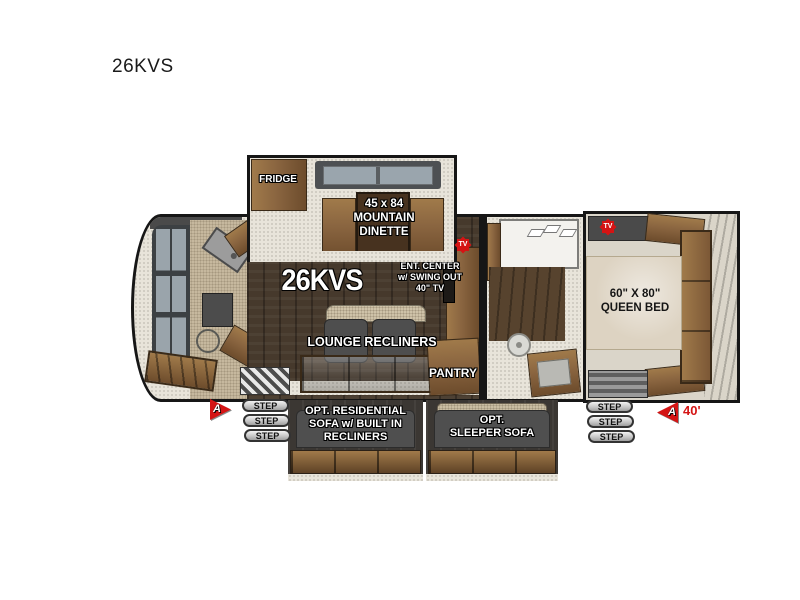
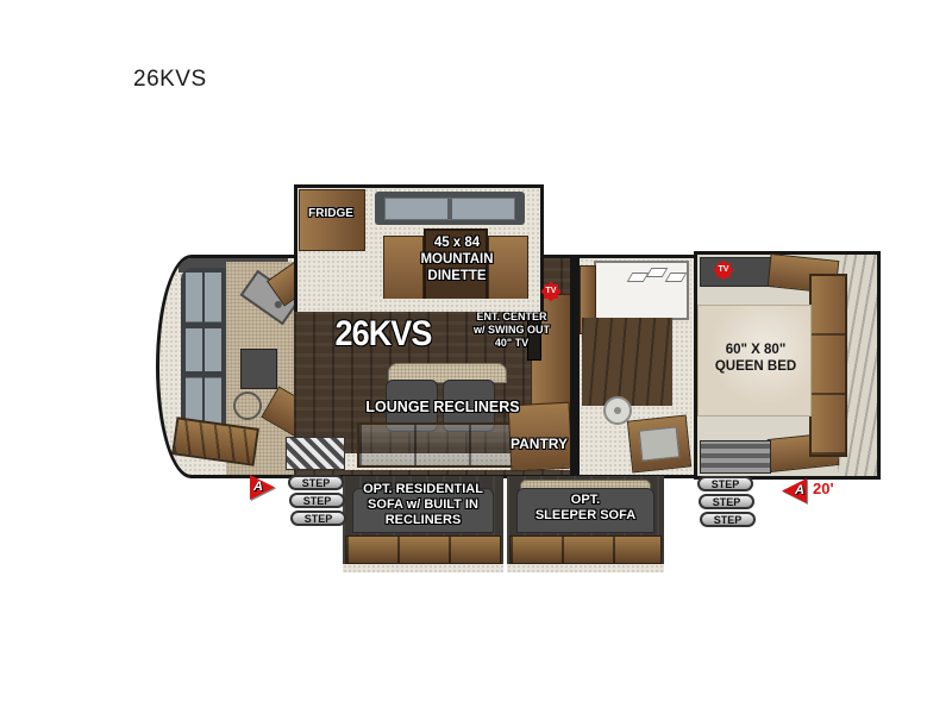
  26KVS
  FRIDGE
  45 x 84
  MOUNTAIN
  DINETTE
  26KVS
  ENT. CENTER
  w/ SWING OUT
  40" TV
  LOUNGE RECLINERS
  PANTRY
  60" X 80"
  QUEEN BED
  STEP
  STEP
  STEP
  STEP
  STEP
  STEP
  A
  A
- 40'
+ 20'
  OPT. RESIDENTIAL
  SOFA w/ BUILT IN
  RECLINERS
  OPT.
  SLEEPER SOFA
